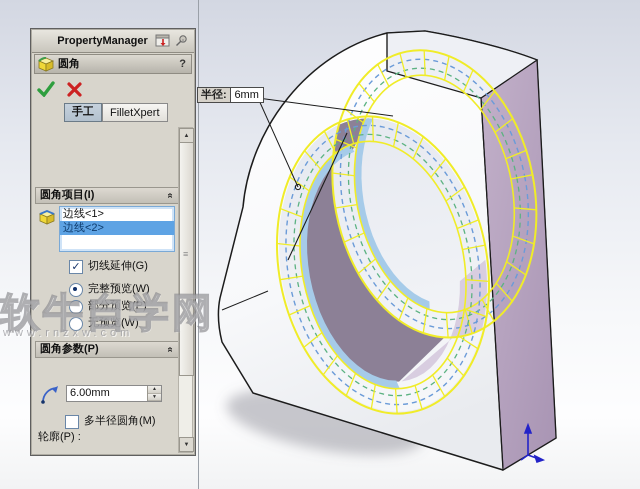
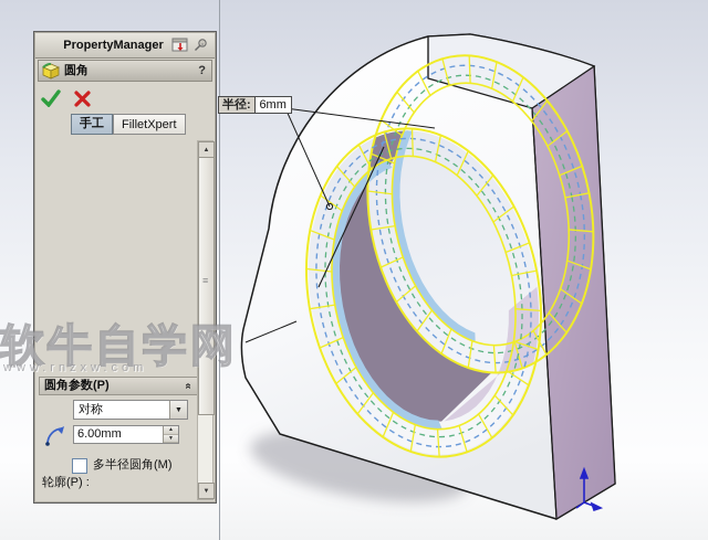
  半径:
  6mm
  PropertyManager
  圆角
  ?
  手工
  FilletXpert
- 圆角项目(I)
- 边线<1>
- 边线<2>
- ✓
- 切线延伸(G)
- 完整预览(W)
- 部分预览(P)
- 无预览(W)
  圆角参数(P)
+ 对称
  6.00mm
  多半径圆角(M)
  轮廓(P) :
  软牛自学网
  www.rnzxw.com
